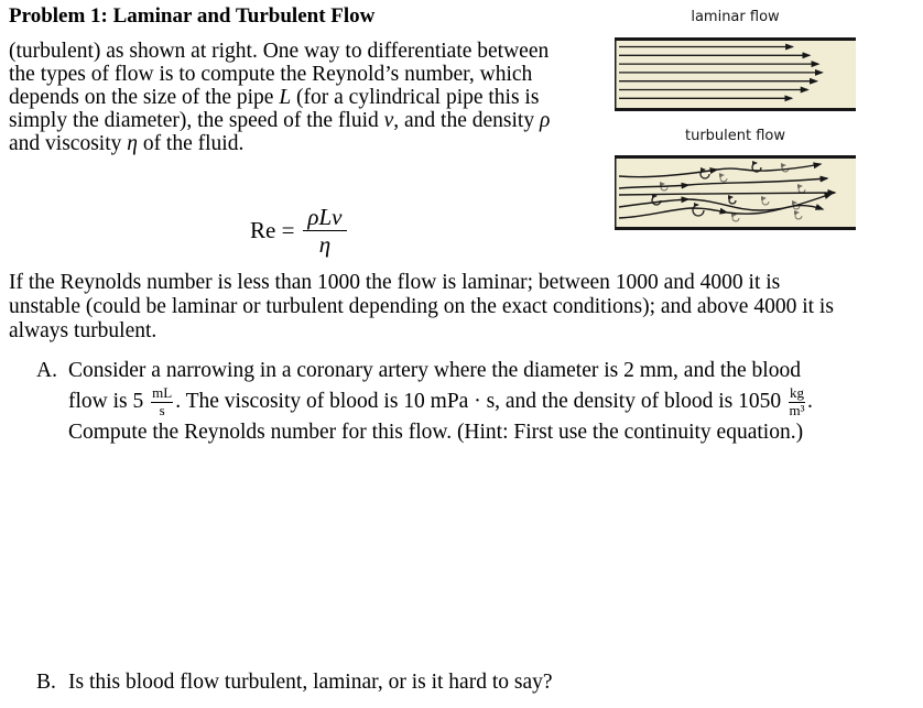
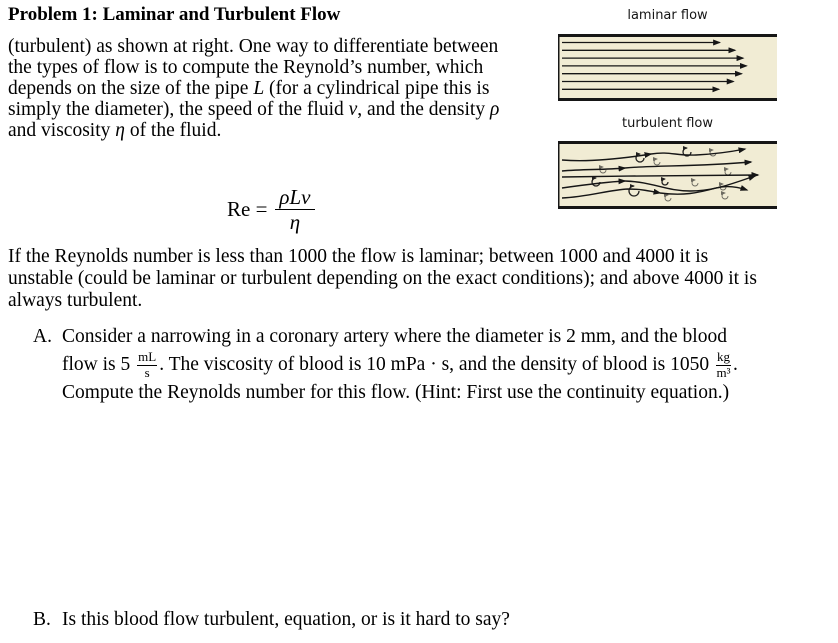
  Problem 1: Laminar and Turbulent Flow
  (turbulent) as shown at right. One way to differentiate between
  the types of flow is to compute the Reynold’s number, which
  depends on the size of the pipe L (for a cylindrical pipe this is
  simply the diameter), the speed of the fluid v, and the density ρ
  and viscosity η of the fluid.
  Re =
  ρLv
  η
  If the Reynolds number is less than 1000 the flow is laminar; between 1000 and 4000 it is
  unstable (could be laminar or turbulent depending on the exact conditions); and above 4000 it is
  always turbulent.
  A.
  Consider a narrowing in a coronary artery where the diameter is 2 mm, and the blood
  flow is 5
  mL
  s
  . The viscosity of blood is 10 mPa · s, and the density of blood is 1050
  kg
  m³
  .
  Compute the Reynolds number for this flow. (Hint: First use the continuity equation.)
  B.
- Is this blood flow turbulent, laminar, or is it hard to say?
+ Is this blood flow turbulent, equation, or is it hard to say?
  laminar flow
  turbulent flow
